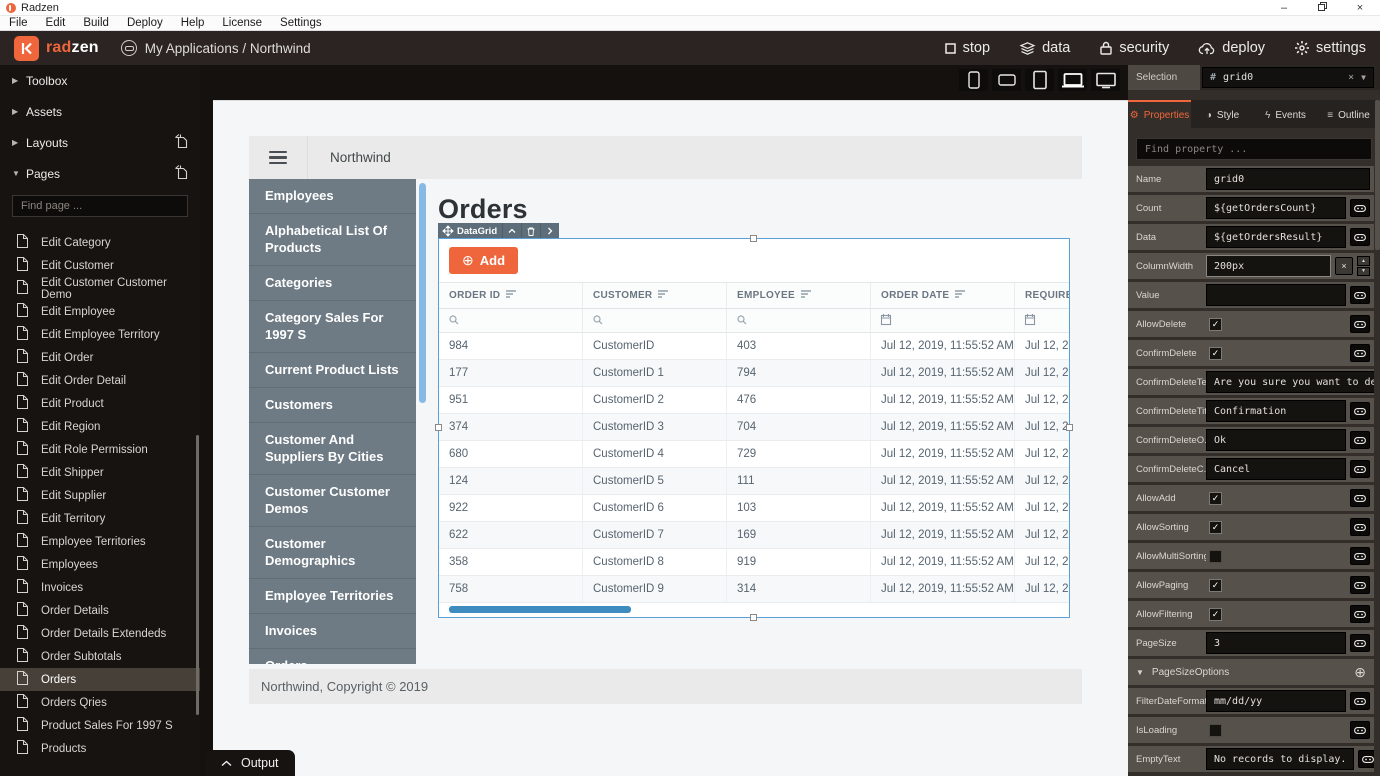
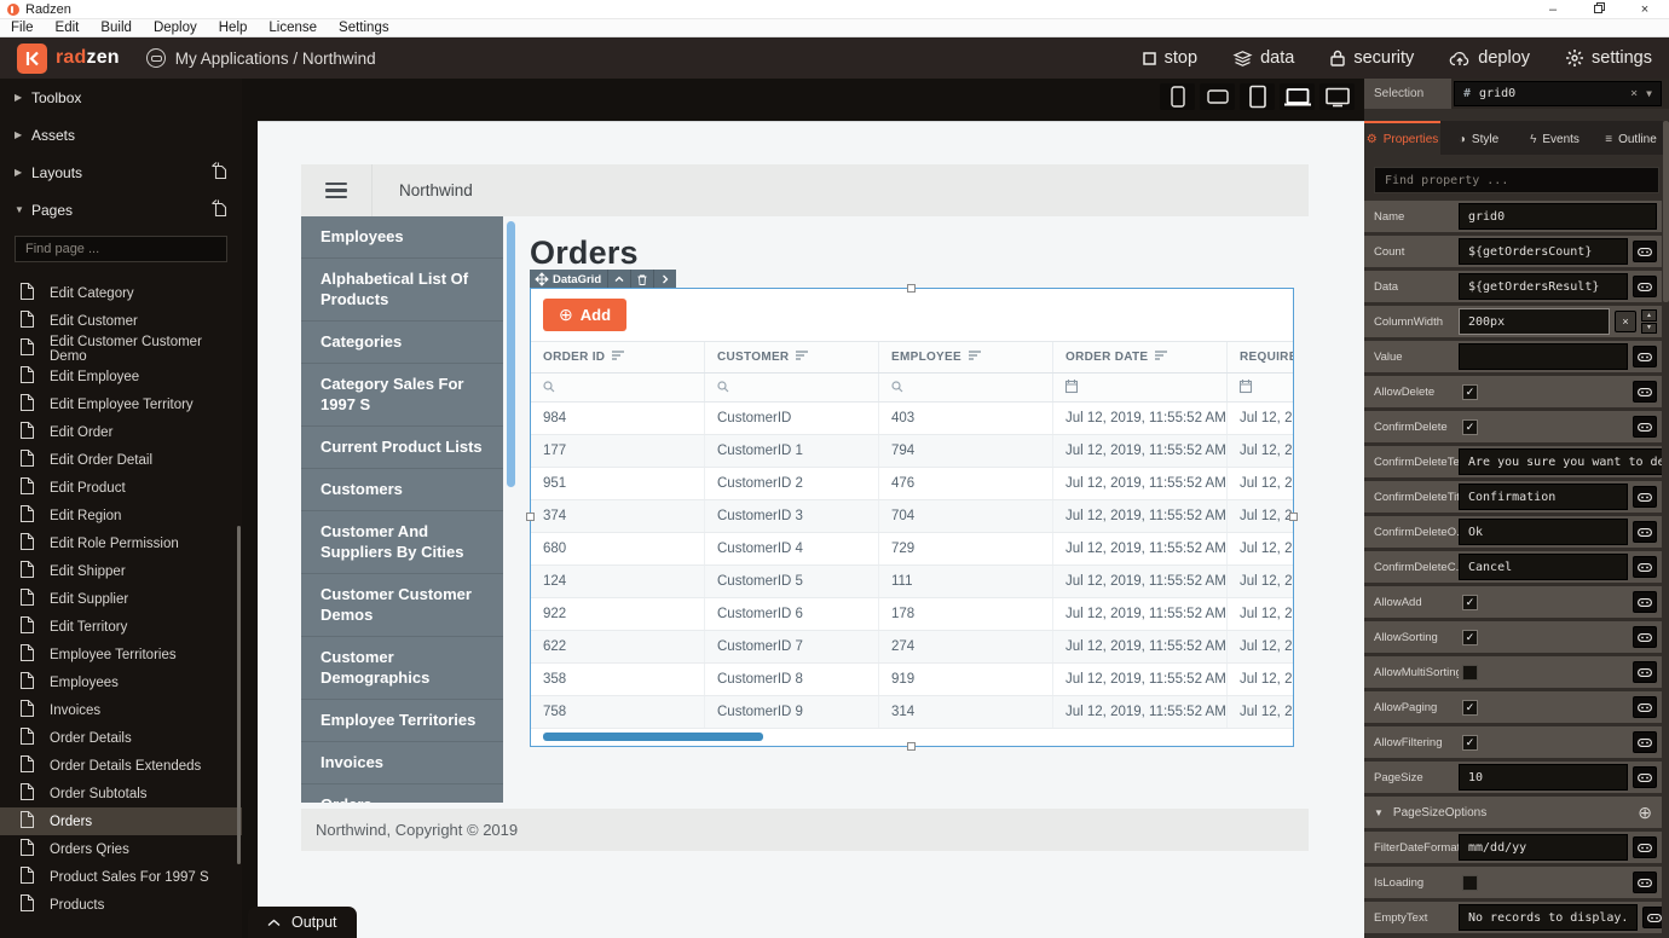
  Radzen
  –
  ×
  File
  Edit
  Build
  Deploy
  Help
  License
  Settings
  radzen
  My Applications / Northwind
  stop
  data
  security
  deploy
  settings
  ▶
  Toolbox
  ▶
  Assets
  ▶
  Layouts
  ▼
  Pages
  Find page ...
  Edit Category
  Edit Customer
  Edit Customer Customer Demo
  Edit Employee
  Edit Employee Territory
  Edit Order
  Edit Order Detail
  Edit Product
  Edit Region
  Edit Role Permission
  Edit Shipper
  Edit Supplier
  Edit Territory
  Employee Territories
  Employees
  Invoices
  Order Details
  Order Details Extendeds
  Order Subtotals
  Orders
  Orders Qries
  Product Sales For 1997 S
  Products
  Northwind
  Employees
  Alphabetical List Of Products
  Categories
  Category Sales For 1997 S
  Current Product Lists
  Customers
  Customer And Suppliers By Cities
  Customer Customer Demos
  Customer Demographics
  Employee Territories
  Invoices
  Orders
  DataGrid
  ⊕
  Add
  ORDER ID
  CUSTOMER
  EMPLOYEE
  ORDER DATE
  984
  CustomerID
  403
  Jul 12, 2019, 11:55:52 AM
  Jul 12, 2
  177
  CustomerID 1
  794
  Jul 12, 2019, 11:55:52 AM
  Jul 12, 2
  951
  CustomerID 2
  476
  Jul 12, 2019, 11:55:52 AM
  Jul 12, 2
  374
  CustomerID 3
  704
  Jul 12, 2019, 11:55:52 AM
  680
  CustomerID 4
  729
  Jul 12, 2019, 11:55:52 AM
  Jul 12, 2
  124
  CustomerID 5
  111
  Jul 12, 2019, 11:55:52 AM
  Jul 12, 2
  922
  CustomerID 6
- 103
+ 178
  Jul 12, 2019, 11:55:52 AM
  Jul 12, 2
  622
  CustomerID 7
- 169
+ 274
  Jul 12, 2019, 11:55:52 AM
  Jul 12, 2
  358
  CustomerID 8
  919
  Jul 12, 2019, 11:55:52 AM
  Jul 12, 2
  758
  CustomerID 9
  314
  Jul 12, 2019, 11:55:52 AM
  Jul 12, 2
  Northwind, Copyright © 2019
  Selection
  #
  grid0
  ×
  ▼
  ⚙
  Properties
  ◑
  Style
  ϟ
  Events
  ≡
  Outline
  Find property ...
  Name
  grid0
  Count
  ${getOrdersCount}
  Data
  ${getOrdersResult}
  ColumnWidth
  200px
  ×
  Value
  AllowDelete
  ✓
  ConfirmDelete
  ✓
  ConfirmDeleteTe
  Are you sure you want to de
  ConfirmDeleteTi
  Confirmation
  ConfirmDeleteO
  Ok
  ConfirmDeleteC.
  Cancel
  AllowAdd
  ✓
  AllowSorting
  ✓
  AllowMultiSortin
  AllowPaging
  ✓
  AllowFiltering
  ✓
  PageSize
- 3
+ 10
  ▼
  PageSizeOptions
  ⊕
  FilterDateForma
  mm/dd/yy
  IsLoading
  EmptyText
  No records to display.
  Output
